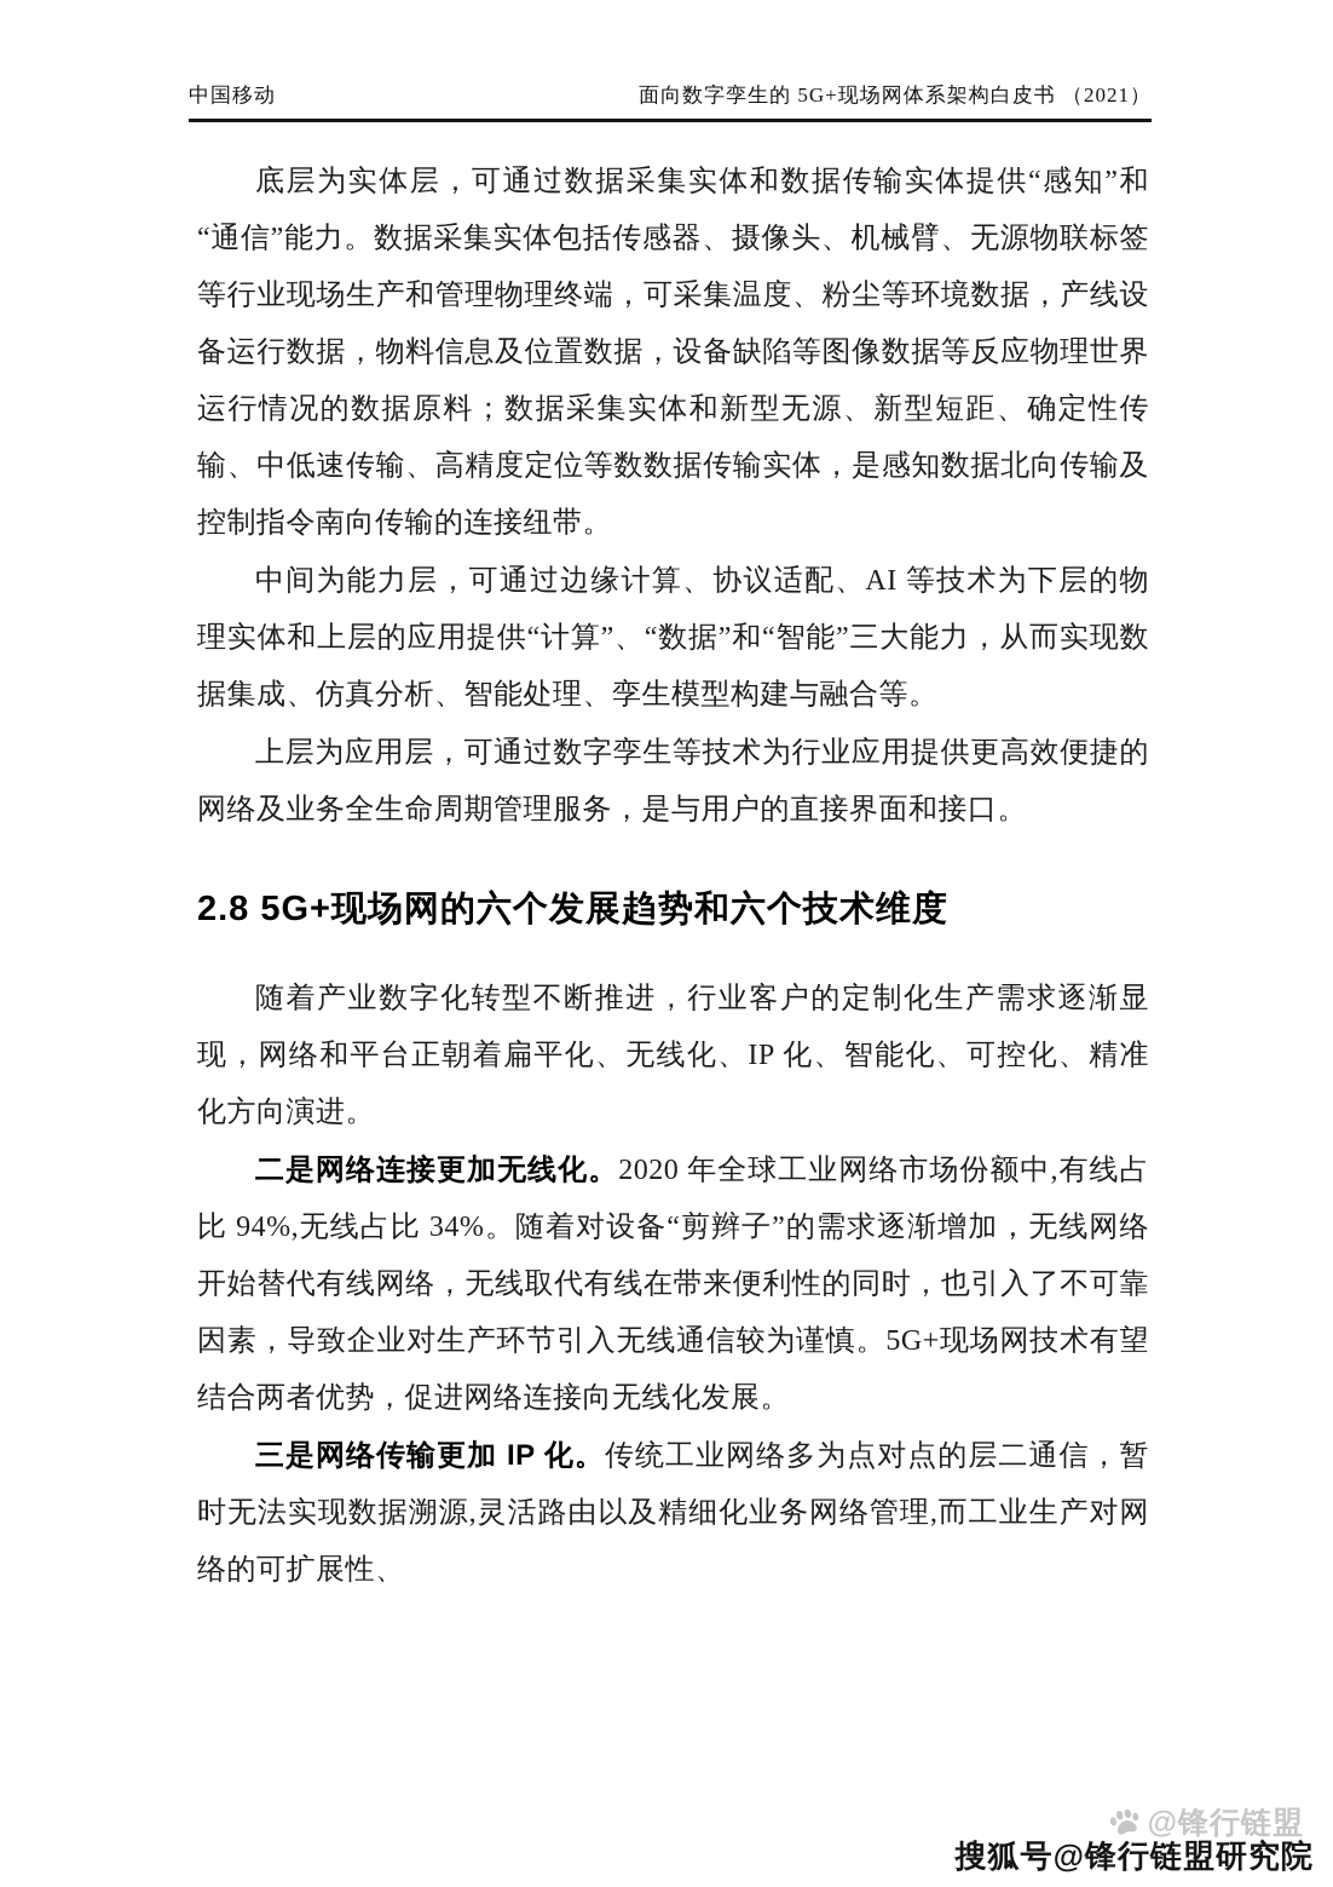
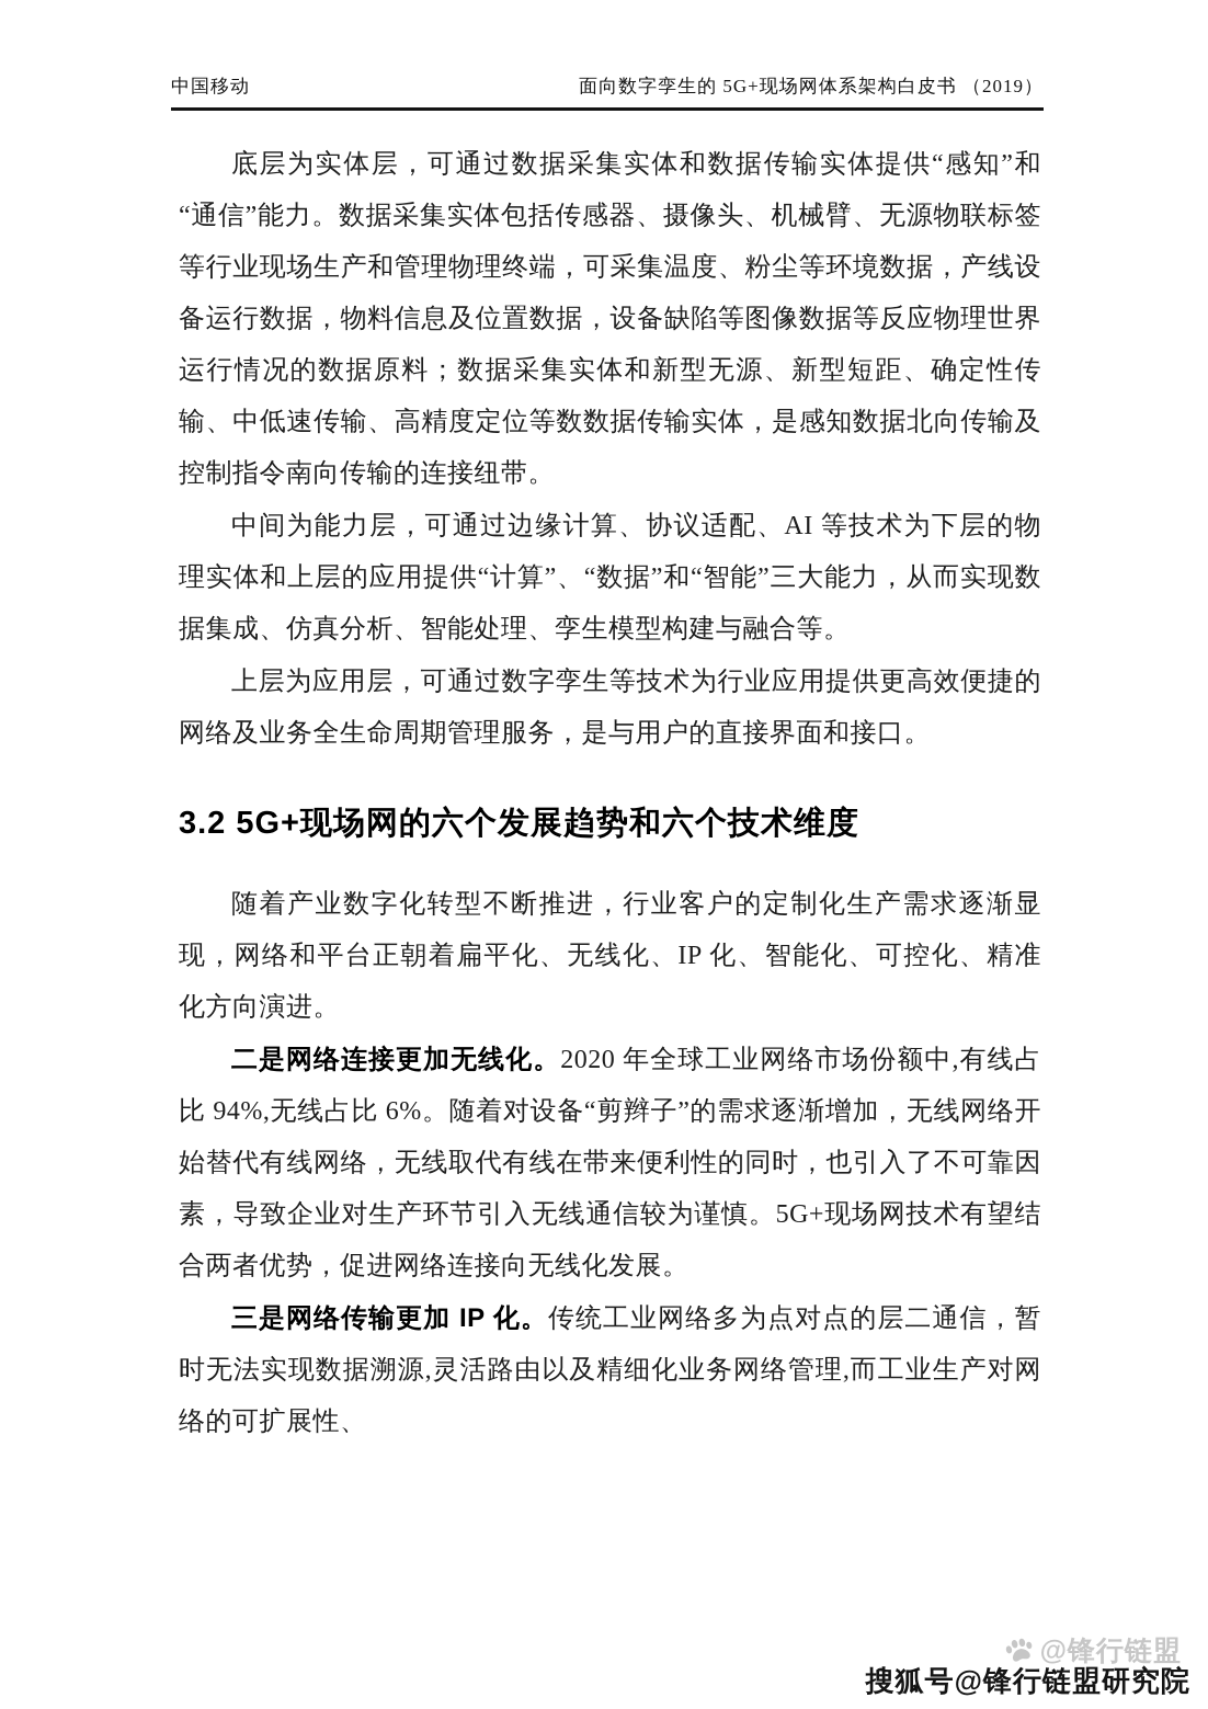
  中国移动
- 面向数字孪生的 5G+现场网体系架构白皮书 （2021）
+ 面向数字孪生的 5G+现场网体系架构白皮书 （2019）
  底层为实体层，可通过数据采集实体和数据传输实体提供“感知”和“通信”能力。数据采集实体包括传感器、摄像头、机械臂、无源物联标签等行业现场生产和管理物理终端，可采集温度、粉尘等环境数据，产线设备运行数据，物料信息及位置数据，设备缺陷等图像数据等反应物理世界运行情况的数据原料；数据采集实体和新型无源、新型短距、确定性传输、中低速传输、高精度定位等数数据传输实体，是感知数据北向传输及控制指令南向传输的连接纽带。
  中间为能力层，可通过边缘计算、协议适配、AI 等技术为下层的物理实体和上层的应用提供“计算”、“数据”和“智能”三大能力，从而实现数据集成、仿真分析、智能处理、孪生模型构建与融合等。
  上层为应用层，可通过数字孪生等技术为行业应用提供更高效便捷的网络及业务全生命周期管理服务，是与用户的直接界面和接口。
- 2.8 5G+现场网的六个发展趋势和六个技术维度
+ 3.2 5G+现场网的六个发展趋势和六个技术维度
  随着产业数字化转型不断推进，行业客户的定制化生产需求逐渐显现，网络和平台正朝着扁平化、无线化、IP 化、智能化、可控化、精准化方向演进。
- 二是网络连接更加无线化。2020 年全球工业网络市场份额中,有线占比 94%,无线占比 34%。随着对设备“剪辫子”的需求逐渐增加，无线网络开始替代有线网络，无线取代有线在带来便利性的同时，也引入了不可靠因素，导致企业对生产环节引入无线通信较为谨慎。5G+现场网技术有望结合两者优势，促进网络连接向无线化发展。
+ 二是网络连接更加无线化。2020 年全球工业网络市场份额中,有线占比 94%,无线占比 6%。随着对设备“剪辫子”的需求逐渐增加，无线网络开始替代有线网络，无线取代有线在带来便利性的同时，也引入了不可靠因素，导致企业对生产环节引入无线通信较为谨慎。5G+现场网技术有望结合两者优势，促进网络连接向无线化发展。
  三是网络传输更加 IP 化。传统工业网络多为点对点的层二通信，暂时无法实现数据溯源,灵活路由以及精细化业务网络管理,而工业生产对网络的可扩展性、
  @锋行链盟
  搜狐号@锋行链盟研究院
